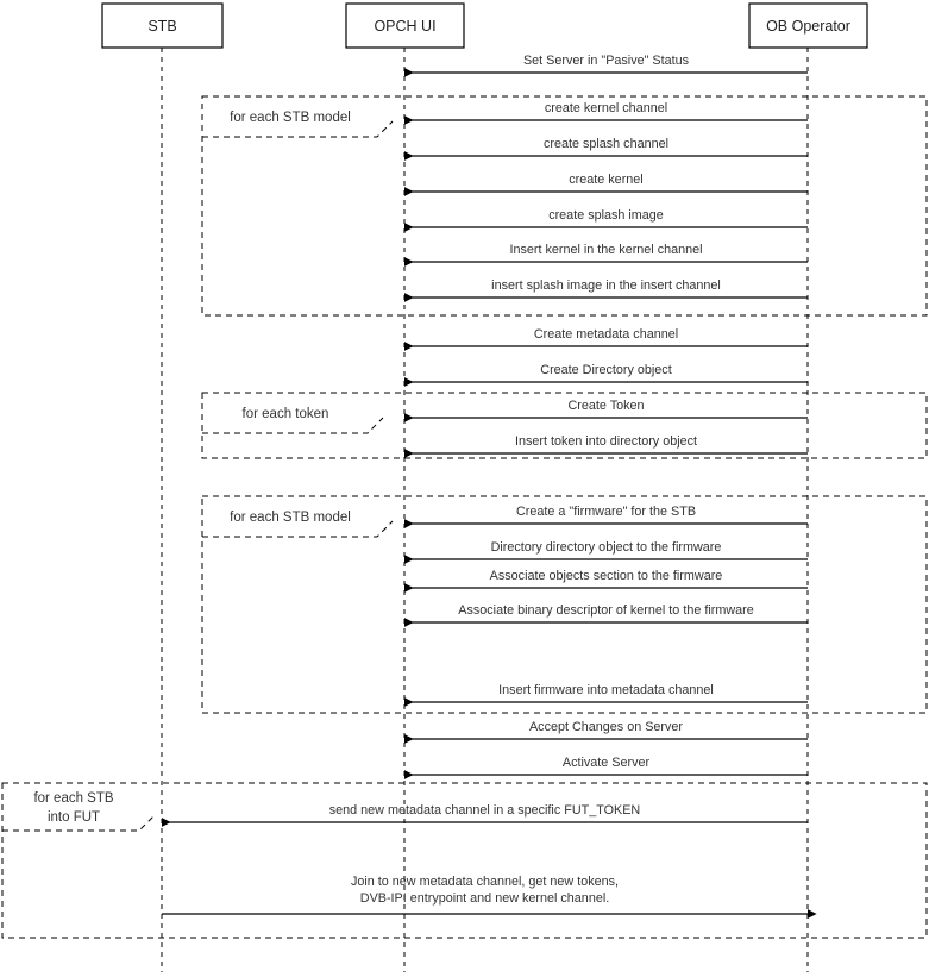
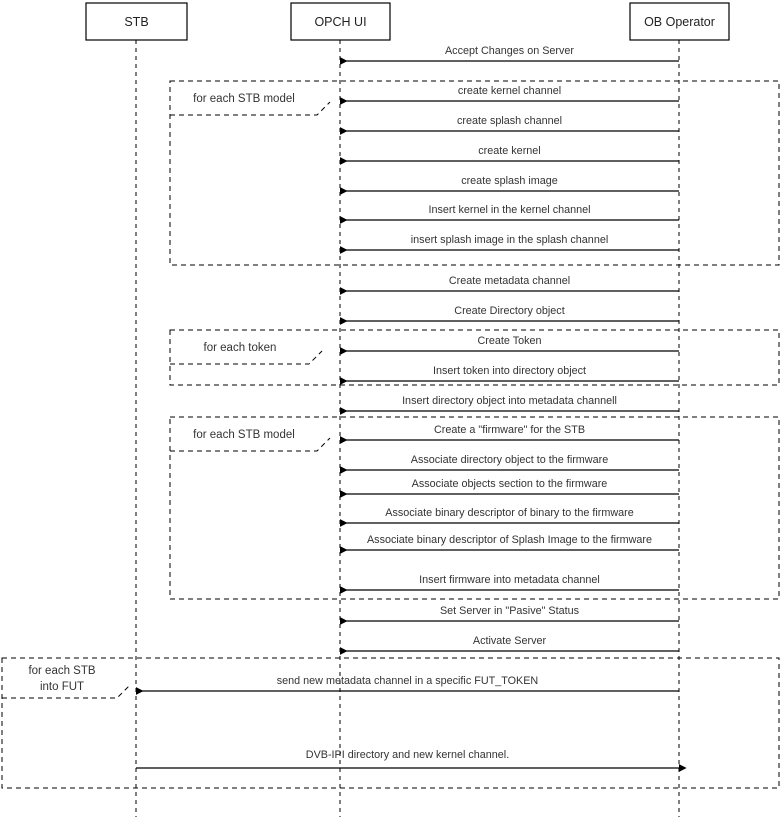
  STB
  OPCH UI
  OB Operator
  for each STB model
  for each token
  for each STB model
  for each STB
  into FUT
- Set Server in "Pasive" Status
+ Accept Changes on Server
  create kernel channel
  create splash channel
  create kernel
  create splash image
  Insert kernel in the kernel channel
- insert splash image in the insert channel
+ insert splash image in the splash channel
  Create metadata channel
  Create Directory object
  Create Token
  Insert token into directory object
+ Insert directory object into metadata channell
  Create a "firmware" for the STB
- Directory directory object to the firmware
+ Associate directory object to the firmware
  Associate objects section to the firmware
- Associate binary descriptor of kernel to the firmware
+ Associate binary descriptor of binary to the firmware
+ Associate binary descriptor of Splash Image to the firmware
  Insert firmware into metadata channel
- Accept Changes on Server
+ Set Server in "Pasive" Status
  Activate Server
  send new metadata channel in a specific FUT_TOKEN
- Join to new metadata channel, get new tokens,
- DVB-IPI entrypoint and new kernel channel.
+ DVB-IPI directory and new kernel channel.
